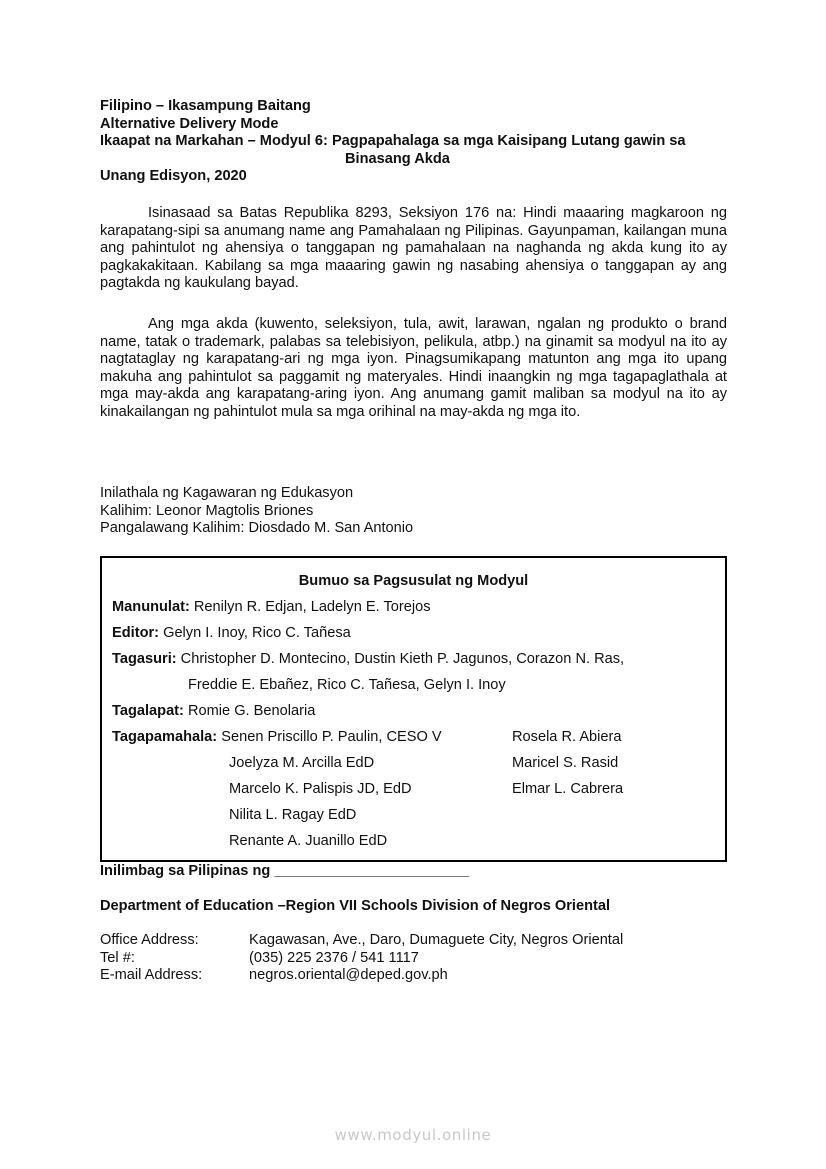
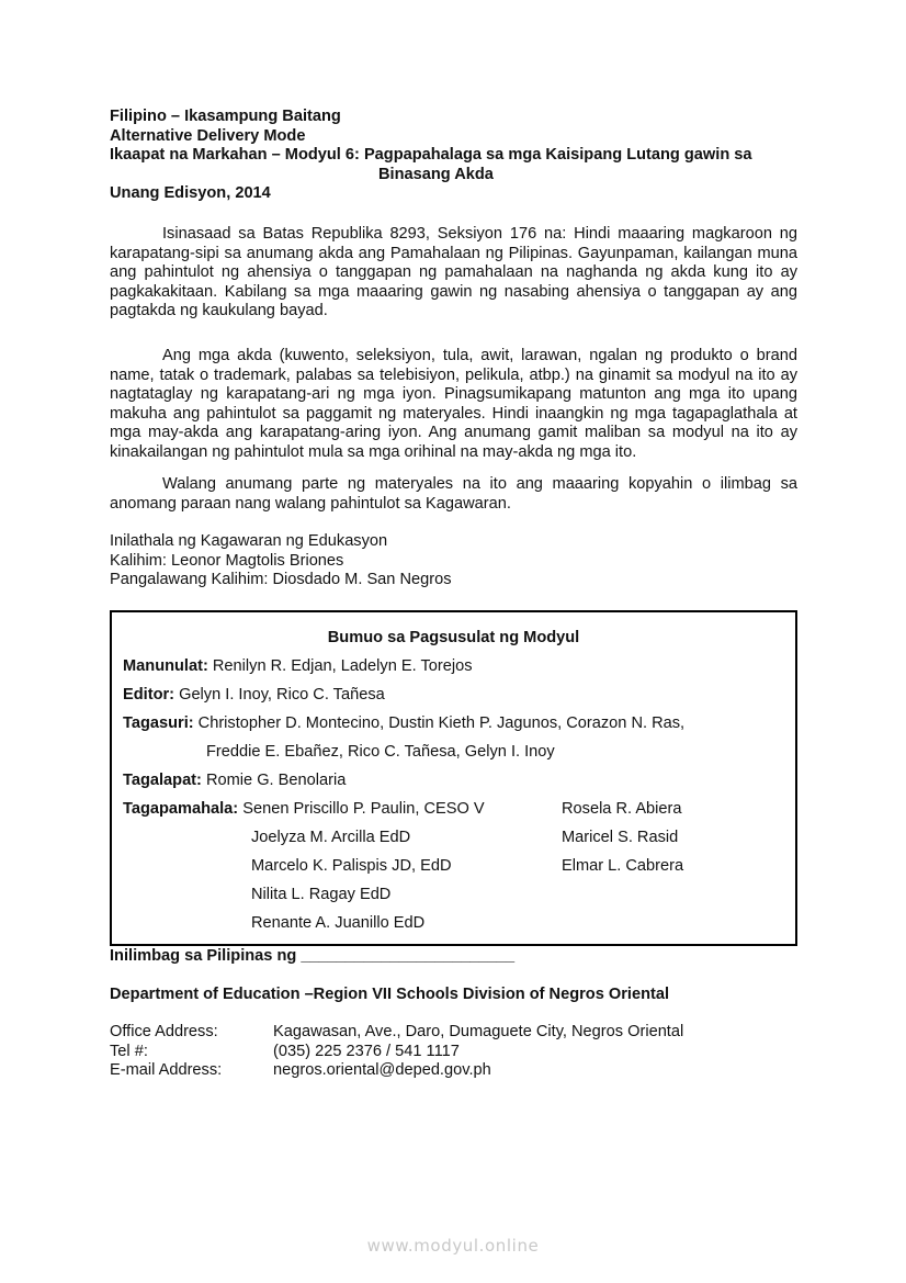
  Filipino – Ikasampung Baitang
  Alternative Delivery Mode
  Ikaapat na Markahan – Modyul 6: Pagpapahalaga sa mga Kaisipang Lutang gawin sa
  Binasang Akda
- Unang Edisyon, 2020
+ Unang Edisyon, 2014
- Isinasaad sa Batas Republika 8293, Seksiyon 176 na: Hindi maaaring magkaroon ng karapatang-sipi sa anumang name ang Pamahalaan ng Pilipinas. Gayunpaman, kailangan muna ang pahintulot ng ahensiya o tanggapan ng pamahalaan na naghanda ng akda kung ito ay pagkakakitaan. Kabilang sa mga maaaring gawin ng nasabing ahensiya o tanggapan ay ang pagtakda ng kaukulang bayad.
+ Isinasaad sa Batas Republika 8293, Seksiyon 176 na: Hindi maaaring magkaroon ng karapatang-sipi sa anumang akda ang Pamahalaan ng Pilipinas. Gayunpaman, kailangan muna ang pahintulot ng ahensiya o tanggapan ng pamahalaan na naghanda ng akda kung ito ay pagkakakitaan. Kabilang sa mga maaaring gawin ng nasabing ahensiya o tanggapan ay ang pagtakda ng kaukulang bayad.
  Ang mga akda (kuwento, seleksiyon, tula, awit, larawan, ngalan ng produkto o brand name, tatak o trademark, palabas sa telebisiyon, pelikula, atbp.) na ginamit sa modyul na ito ay nagtataglay ng karapatang-ari ng mga iyon. Pinagsumikapang matunton ang mga ito upang makuha ang pahintulot sa paggamit ng materyales. Hindi inaangkin ng mga tagapaglathala at mga may-akda ang karapatang-aring iyon. Ang anumang gamit maliban sa modyul na ito ay kinakailangan ng pahintulot mula sa mga orihinal na may-akda ng mga ito.
+ Walang anumang parte ng materyales na ito ang maaaring kopyahin o ilimbag sa anomang paraan nang walang pahintulot sa Kagawaran.
  Inilathala ng Kagawaran ng Edukasyon
  Kalihim: Leonor Magtolis Briones
- Pangalawang Kalihim: Diosdado M. San Antonio
+ Pangalawang Kalihim: Diosdado M. San Negros
  Bumuo sa Pagsusulat ng Modyul
  Manunulat: Renilyn R. Edjan, Ladelyn E. Torejos
  Editor: Gelyn I. Inoy, Rico C. Tañesa
  Tagasuri: Christopher D. Montecino, Dustin Kieth P. Jagunos, Corazon N. Ras,
  Freddie E. Ebañez, Rico C. Tañesa, Gelyn I. Inoy
  Tagalapat: Romie G. Benolaria
  Tagapamahala: Senen Priscillo P. Paulin, CESO V
  Joelyza M. Arcilla EdD
  Marcelo K. Palispis JD, EdD
  Nilita L. Ragay EdD
  Renante A. Juanillo EdD
  Rosela R. Abiera
  Maricel S. Rasid
  Elmar L. Cabrera
  Inilimbag sa Pilipinas ng ________________________
  Department of Education –Region VII Schools Division of Negros Oriental
  Office Address:
  Kagawasan, Ave., Daro, Dumaguete City, Negros Oriental
  Tel #:
  (035) 225 2376 / 541 1117
  E-mail Address:
  negros.oriental@deped.gov.ph
  www.modyul.online
